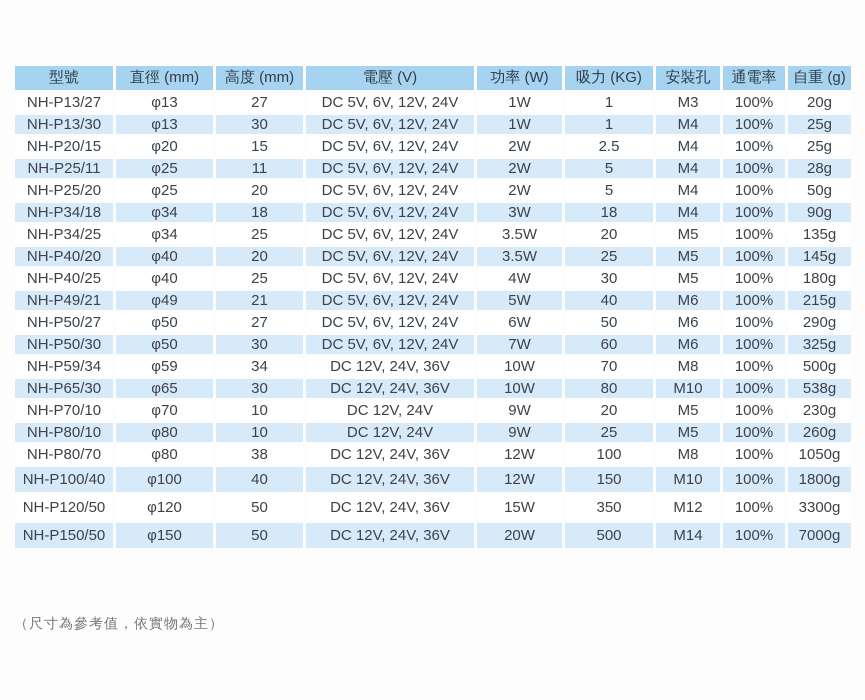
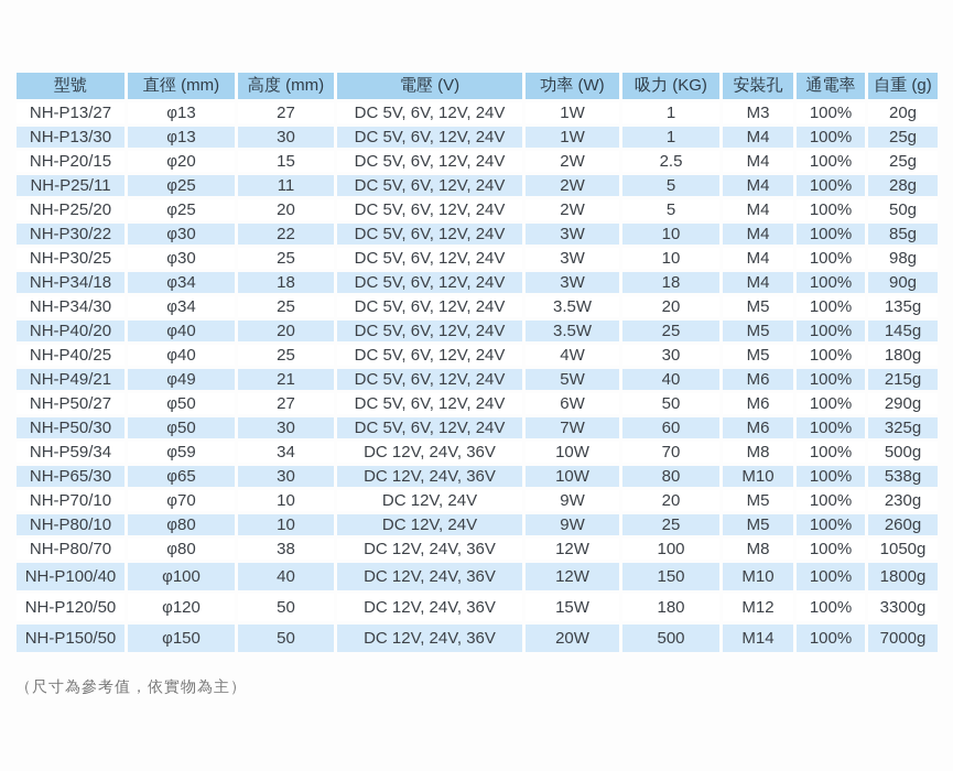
  型號	直徑 (mm)	高度 (mm)	電壓 (V)	功率 (W)	吸力 (KG)	安裝孔	通電率	自重 (g)
  NH-P13/27	φ13	27	DC 5V, 6V, 12V, 24V	1W	1	M3	100%	20g
  NH-P13/30	φ13	30	DC 5V, 6V, 12V, 24V	1W	1	M4	100%	25g
  NH-P20/15	φ20	15	DC 5V, 6V, 12V, 24V	2W	2.5	M4	100%	25g
  NH-P25/11	φ25	11	DC 5V, 6V, 12V, 24V	2W	5	M4	100%	28g
  NH-P25/20	φ25	20	DC 5V, 6V, 12V, 24V	2W	5	M4	100%	50g
+ NH-P30/22	φ30	22	DC 5V, 6V, 12V, 24V	3W	10	M4	100%	85g
+ NH-P30/25	φ30	25	DC 5V, 6V, 12V, 24V	3W	10	M4	100%	98g
  NH-P34/18	φ34	18	DC 5V, 6V, 12V, 24V	3W	18	M4	100%	90g
- NH-P34/25	φ34	25	DC 5V, 6V, 12V, 24V	3.5W	20	M5	100%	135g
+ NH-P34/30	φ34	25	DC 5V, 6V, 12V, 24V	3.5W	20	M5	100%	135g
  NH-P40/20	φ40	20	DC 5V, 6V, 12V, 24V	3.5W	25	M5	100%	145g
  NH-P40/25	φ40	25	DC 5V, 6V, 12V, 24V	4W	30	M5	100%	180g
  NH-P49/21	φ49	21	DC 5V, 6V, 12V, 24V	5W	40	M6	100%	215g
  NH-P50/27	φ50	27	DC 5V, 6V, 12V, 24V	6W	50	M6	100%	290g
  NH-P50/30	φ50	30	DC 5V, 6V, 12V, 24V	7W	60	M6	100%	325g
  NH-P59/34	φ59	34	DC 12V, 24V, 36V	10W	70	M8	100%	500g
  NH-P65/30	φ65	30	DC 12V, 24V, 36V	10W	80	M10	100%	538g
  NH-P70/10	φ70	10	DC 12V, 24V	9W	20	M5	100%	230g
  NH-P80/10	φ80	10	DC 12V, 24V	9W	25	M5	100%	260g
  NH-P80/70	φ80	38	DC 12V, 24V, 36V	12W	100	M8	100%	1050g
  NH-P100/40	φ100	40	DC 12V, 24V, 36V	12W	150	M10	100%	1800g
- NH-P120/50	φ120	50	DC 12V, 24V, 36V	15W	350	M12	100%	3300g
+ NH-P120/50	φ120	50	DC 12V, 24V, 36V	15W	180	M12	100%	3300g
  NH-P150/50	φ150	50	DC 12V, 24V, 36V	20W	500	M14	100%	7000g
  （尺寸為參考值，依實物為主）
